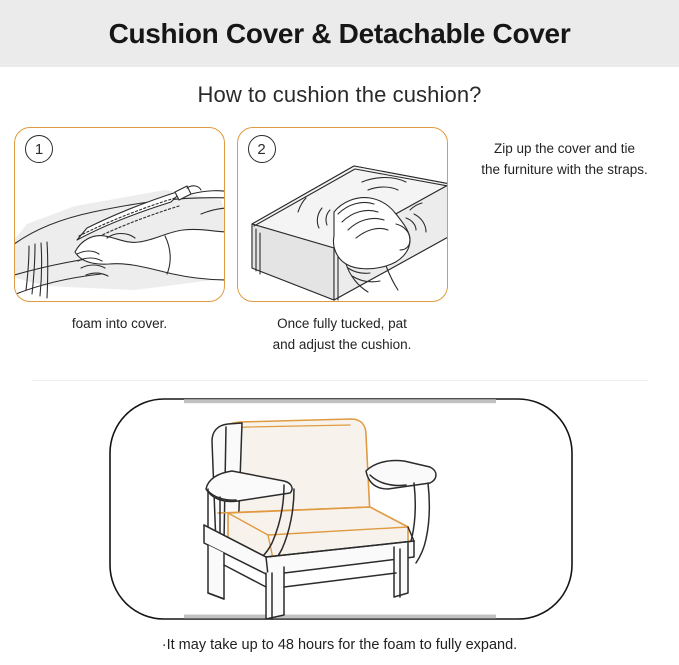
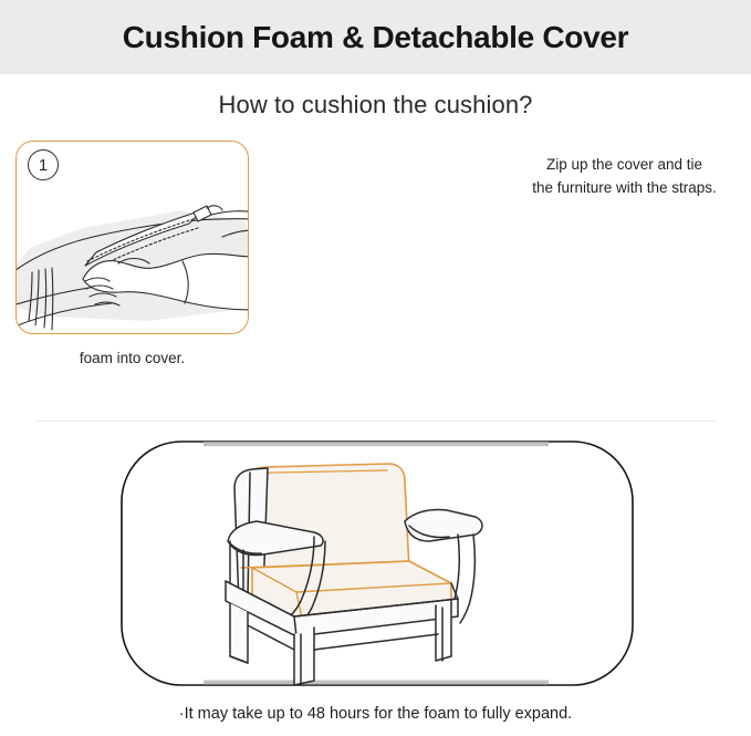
- Cushion Cover & Detachable Cover
+ Cushion Foam & Detachable Cover
  How to cushion the cushion?
  1
  foam into cover.
- 2
- Once fully tucked, pat
- and adjust the cushion.
  Zip up the cover and tie
  the furniture with the straps.
  ·It may take up to 48 hours for the foam to fully expand.
